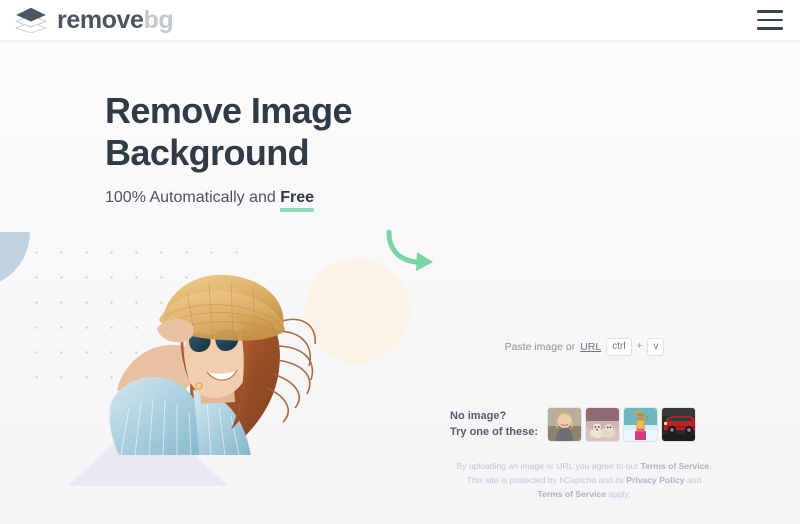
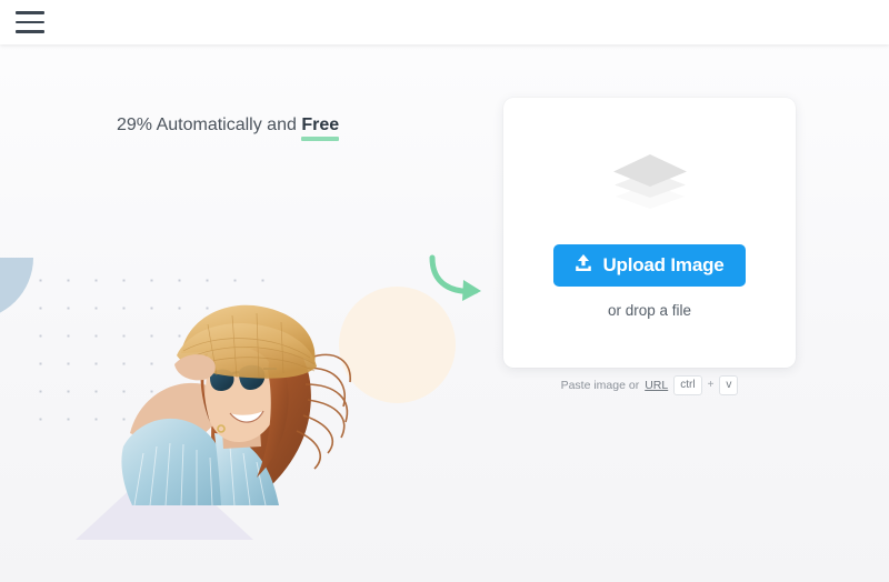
- removebg
- Remove Image
- Background
- 100% Automatically and Free
+ 29% Automatically and Free
+ Upload Image
+ or drop a file
  Paste image or
  URL
  ctrl
  +
  v
- No image?
- Try one of these:
- By uploading an image or URL you agree to our Terms of Service.
- This site is protected by hCaptcha and its Privacy Policy and
- Terms of Service apply.
